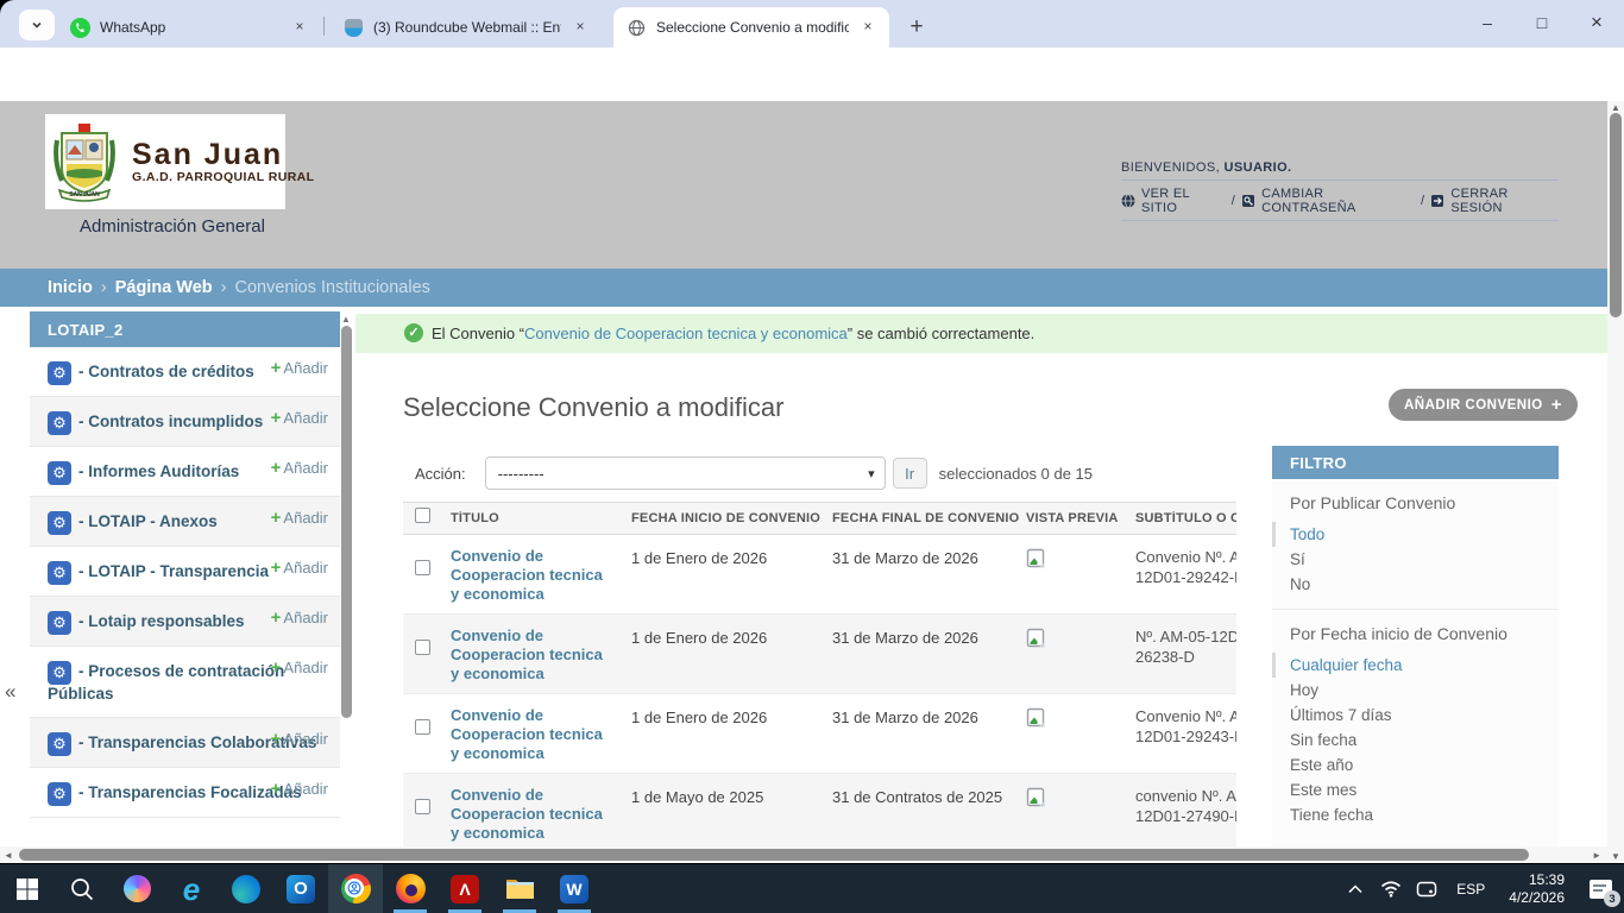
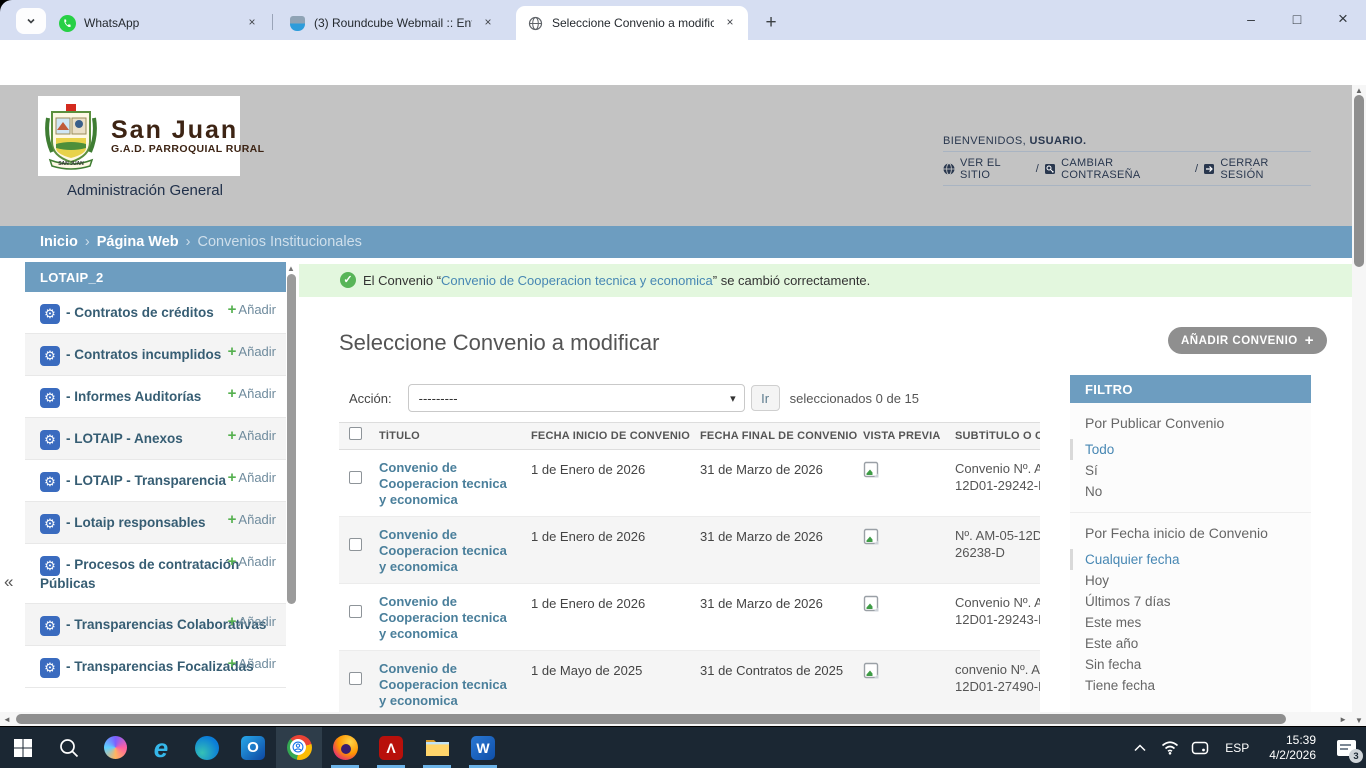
  WhatsApp
  ×
  (3) Roundcube Webmail :: En
  ×
  Seleccione Convenio a modific
  ×
  +
  –
  □
  ×
  San Juan
  G.A.D. PARROQUIAL RURAL
  Administración General
  BIENVENIDOS, USUARIO.
  VER EL SITIO
  /
  CAMBIAR CONTRASEÑA
  /
  CERRAR SESIÓN
  Inicio
  ›
  Página Web
  ›
  Convenios Institucionales
  LOTAIP_2
  ⚙ - Contratos de créditos
  + Añadir
  ⚙ - Contratos incumplidos
  + Añadir
  ⚙ - Informes Auditorías
  + Añadir
  ⚙ - LOTAIP - Anexos
  + Añadir
  ⚙ - LOTAIP - Transparencia
  + Añadir
  ⚙ - Lotaip responsables
  + Añadir
  ⚙ - Procesos de contratación Públicas
  + Añadir
  ⚙ - Transparencias Colaborativas
  + Añadir
  ⚙ - Transparencias Focalizadas
  + Añadir
  ▲
  «
  ✓
  El Convenio “Convenio de Cooperacion tecnica y economica” se cambió correctamente.
  Seleccione Convenio a modificar
  AÑADIR CONVENIO
  +
  Acción:
  ---------
  ▾
  Ir
  seleccionados 0 de 15
  TÍTULO
  FECHA INICIO DE CONVENIO
  FECHA FINAL DE CONVENIO
  VISTA PREVIA
  SUBTÍTULO O C
  Convenio de Cooperacion tecnica y economica
  1 de Enero de 2026
  31 de Marzo de 2026
  Convenio Nº. A
  12D01-29242-
  Convenio de Cooperacion tecnica y economica
  1 de Enero de 2026
  31 de Marzo de 2026
  Nº. AM-05-12D
  26238-D
  Convenio de Cooperacion tecnica y economica
  1 de Enero de 2026
  31 de Marzo de 2026
  Convenio Nº. A
  12D01-29243-
  Convenio de Cooperacion tecnica y economica
  1 de Mayo de 2025
  31 de Contratos de 2025
  convenio Nº. A
  12D01-27490-
  FILTRO
  Por Publicar Convenio
  Todo
  Sí
  No
  Por Fecha inicio de Convenio
  Cualquier fecha
  Hoy
  Últimos 7 días
- Sin fecha
+ Este mes
  Este año
- Este mes
+ Sin fecha
  Tiene fecha
  ▲
  ▼
  ◄
  ►
  e
  O
  Λ
  W
  ESP
  15:39
  4/2/2026
  3
